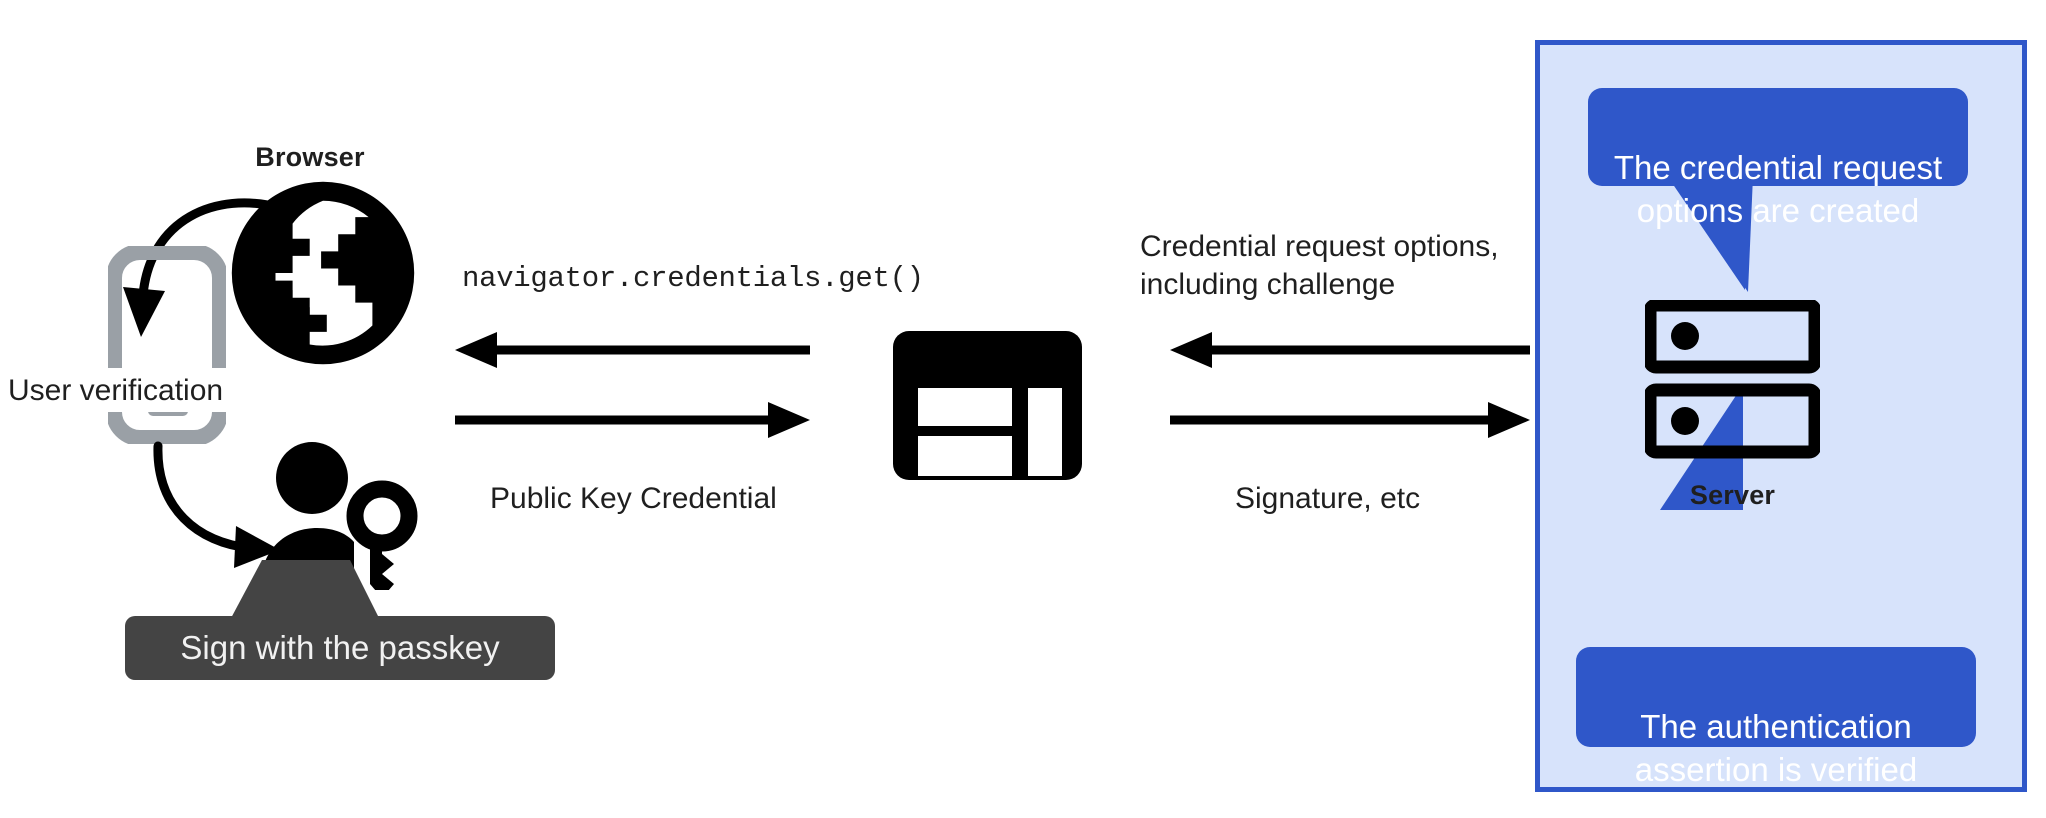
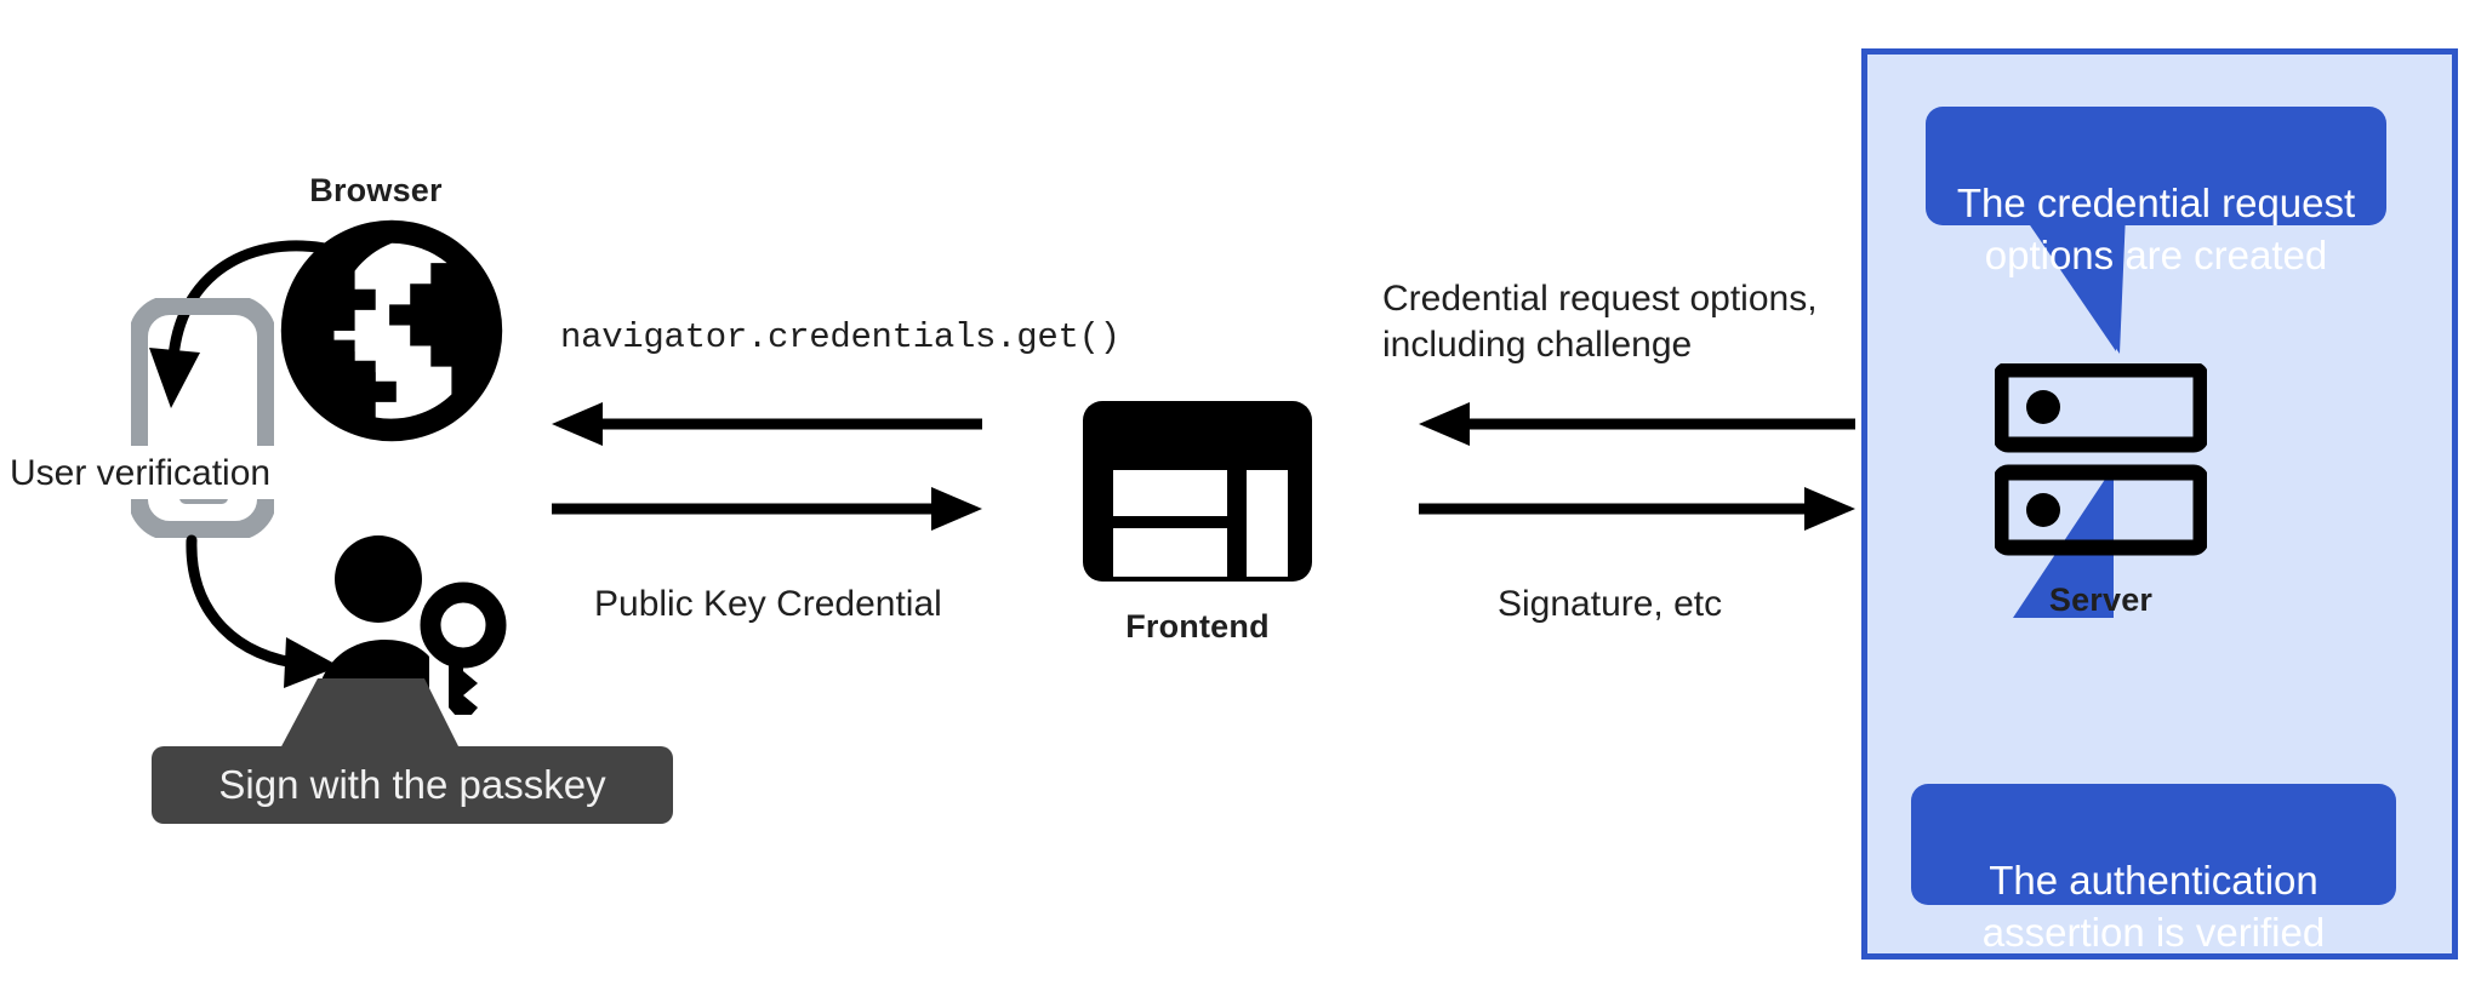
  The credential request
  options are created
  Server
  The authentication
  assertion is verified
  Browser
  User verification
  Sign with the passkey
+ Frontend
  navigator.credentials.get()
  Public Key Credential
  Credential request options,
  including challenge
  Signature, etc
